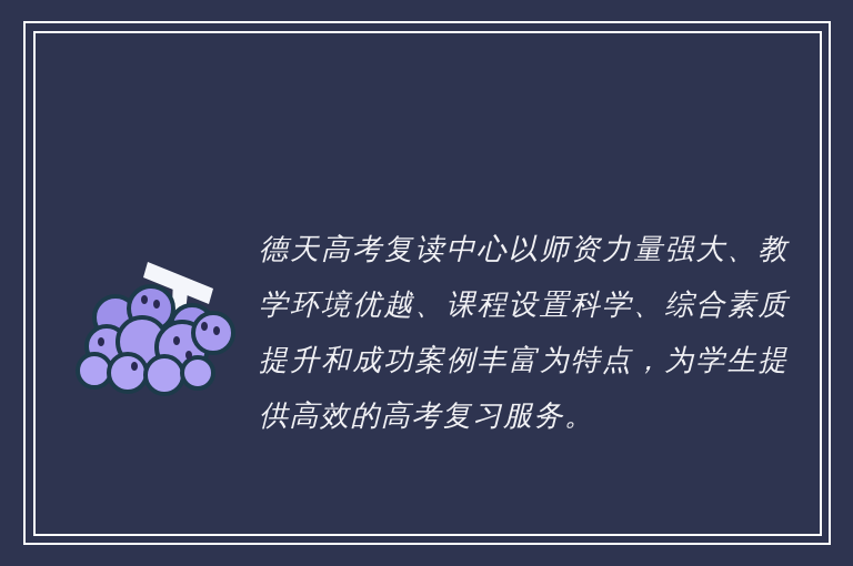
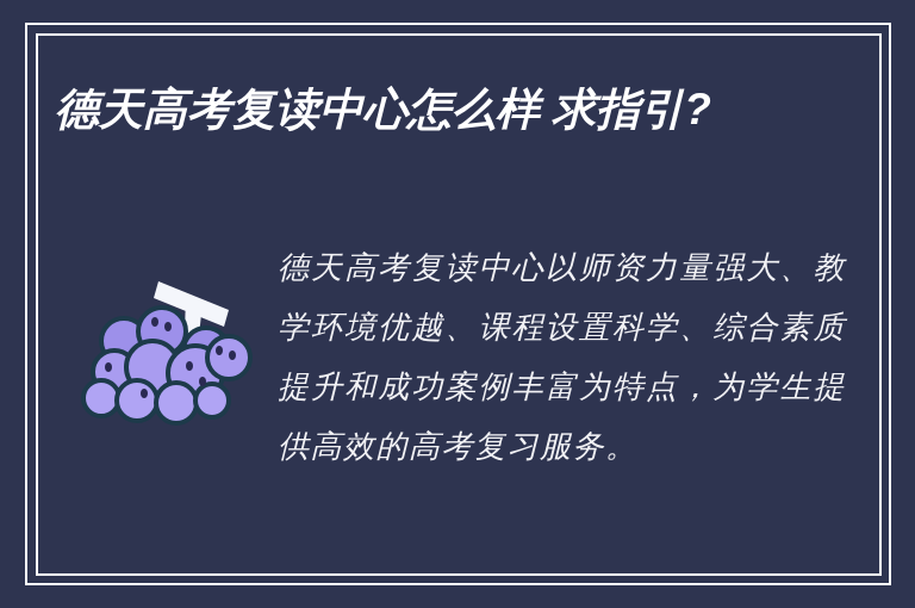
+ 德天高考复读中心怎么样 求指引?
  德天高考复读中心以师资力量强大、教学环境优越、课程设置科学、综合素质提升和成功案例丰富为特点，为学生提供高效的高考复习服务。
